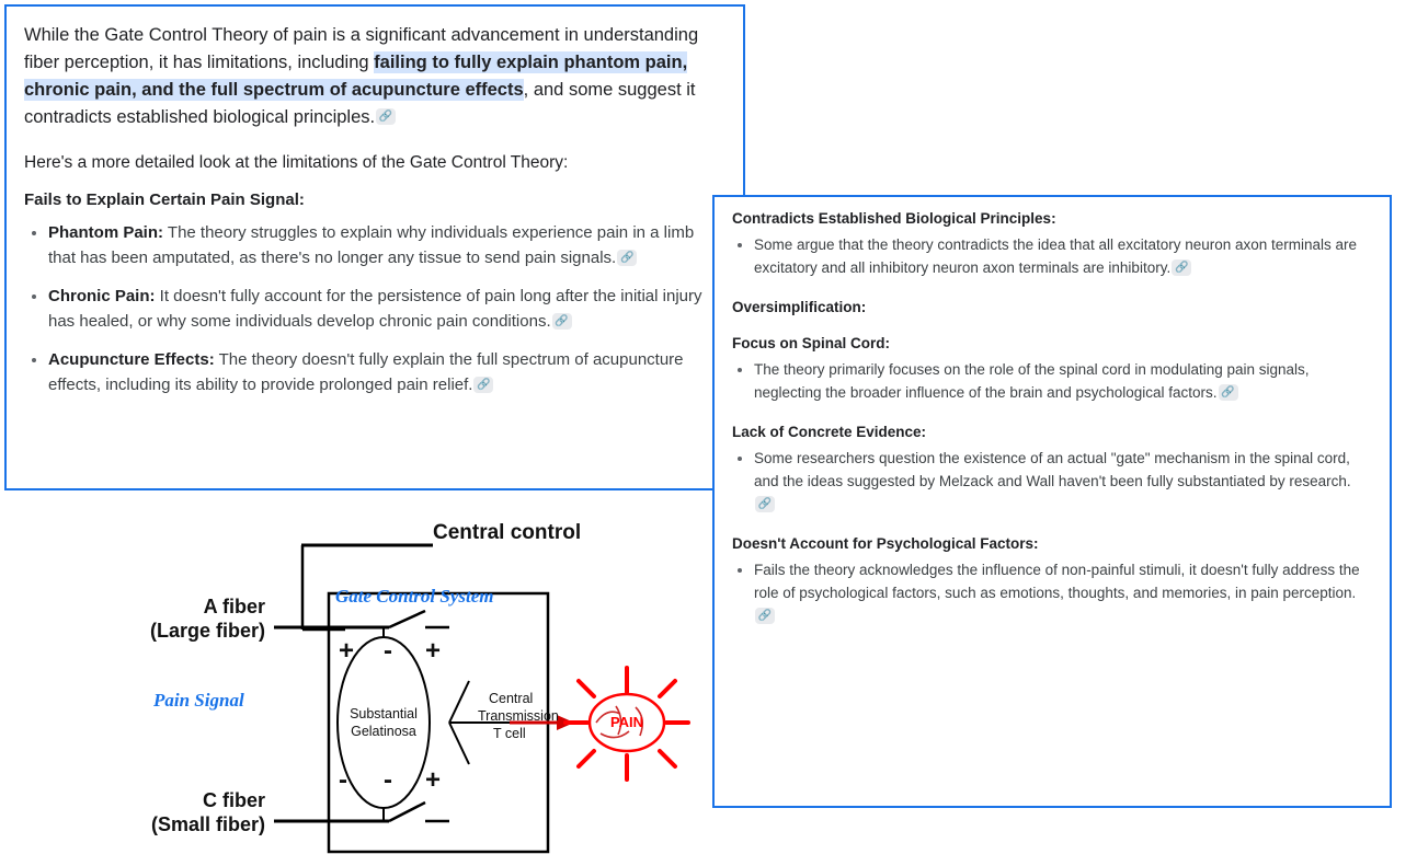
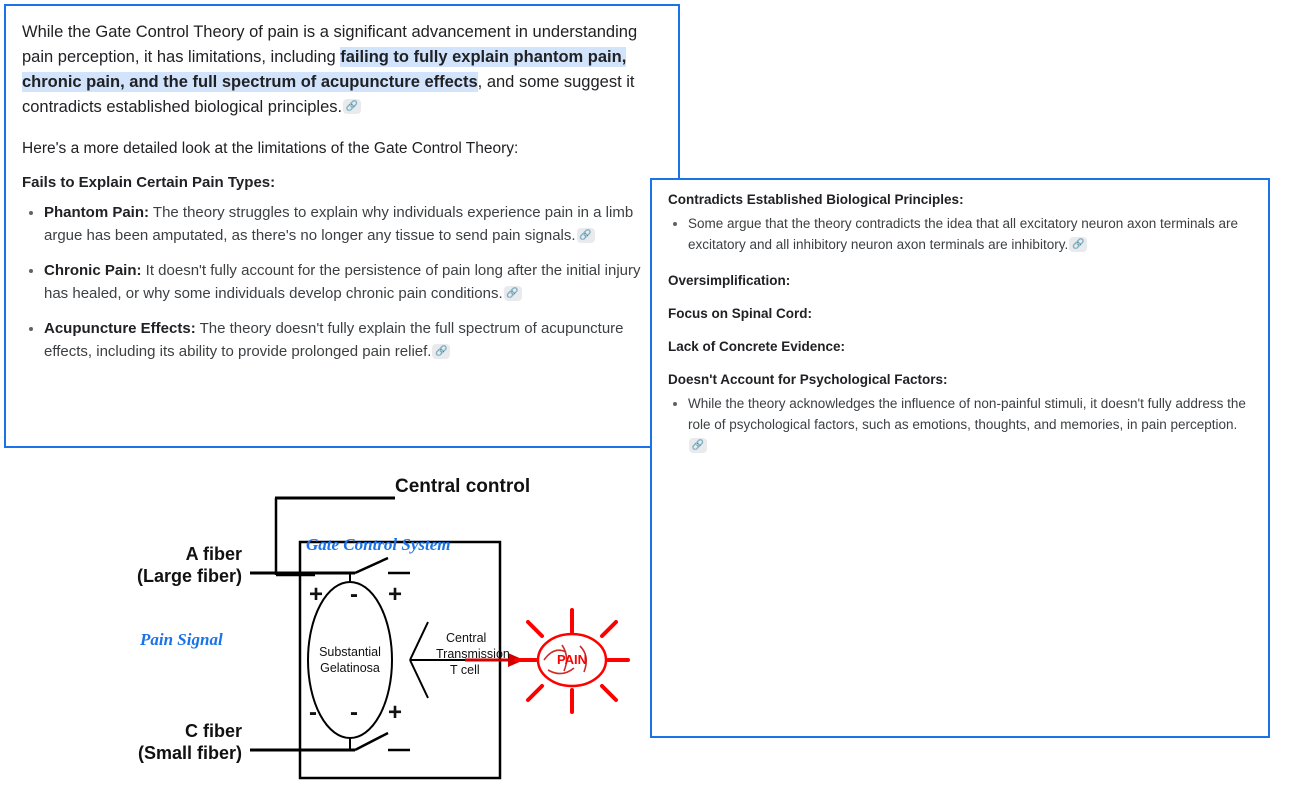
- While the Gate Control Theory of pain is a significant advancement in understanding fiber perception, it has limitations, including failing to fully explain phantom pain, chronic pain, and the full spectrum of acupuncture effects, and some suggest it contradicts established biological principles. 🔗
+ While the Gate Control Theory of pain is a significant advancement in understanding pain perception, it has limitations, including failing to fully explain phantom pain, chronic pain, and the full spectrum of acupuncture effects, and some suggest it contradicts established biological principles. 🔗
  Here's a more detailed look at the limitations of the Gate Control Theory:
- Fails to Explain Certain Pain Signal:
+ Fails to Explain Certain Pain Types:
- Phantom Pain: The theory struggles to explain why individuals experience pain in a limb that has been amputated, as there's no longer any tissue to send pain signals. 🔗
+ Phantom Pain: The theory struggles to explain why individuals experience pain in a limb argue has been amputated, as there's no longer any tissue to send pain signals. 🔗
  Chronic Pain: It doesn't fully account for the persistence of pain long after the initial injury has healed, or why some individuals develop chronic pain conditions. 🔗
  Acupuncture Effects: The theory doesn't fully explain the full spectrum of acupuncture effects, including its ability to provide prolonged pain relief. 🔗
  Contradicts Established Biological Principles:
  Some argue that the theory contradicts the idea that all excitatory neuron axon terminals are excitatory and all inhibitory neuron axon terminals are inhibitory. 🔗
  Oversimplification:
  Focus on Spinal Cord:
- The theory primarily focuses on the role of the spinal cord in modulating pain signals, neglecting the broader influence of the brain and psychological factors. 🔗
  Lack of Concrete Evidence:
- Some researchers question the existence of an actual "gate" mechanism in the spinal cord, and the ideas suggested by Melzack and Wall haven't been fully substantiated by research.🔗
  Doesn't Account for Psychological Factors:
- Fails the theory acknowledges the influence of non-painful stimuli, it doesn't fully address the role of psychological factors, such as emotions, thoughts, and memories, in pain perception.🔗
+ While the theory acknowledges the influence of non-painful stimuli, it doesn't fully address the role of psychological factors, such as emotions, thoughts, and memories, in pain perception.🔗
  PAIN
  Central control
  A fiber
  (Large fiber)
  C fiber
  (Small fiber)
  Gate Control System
  Pain Signal
  Substantial
  Gelatinosa
  Central
  Transmission
  T cell
  +
  -
  +
  -
  -
  +
